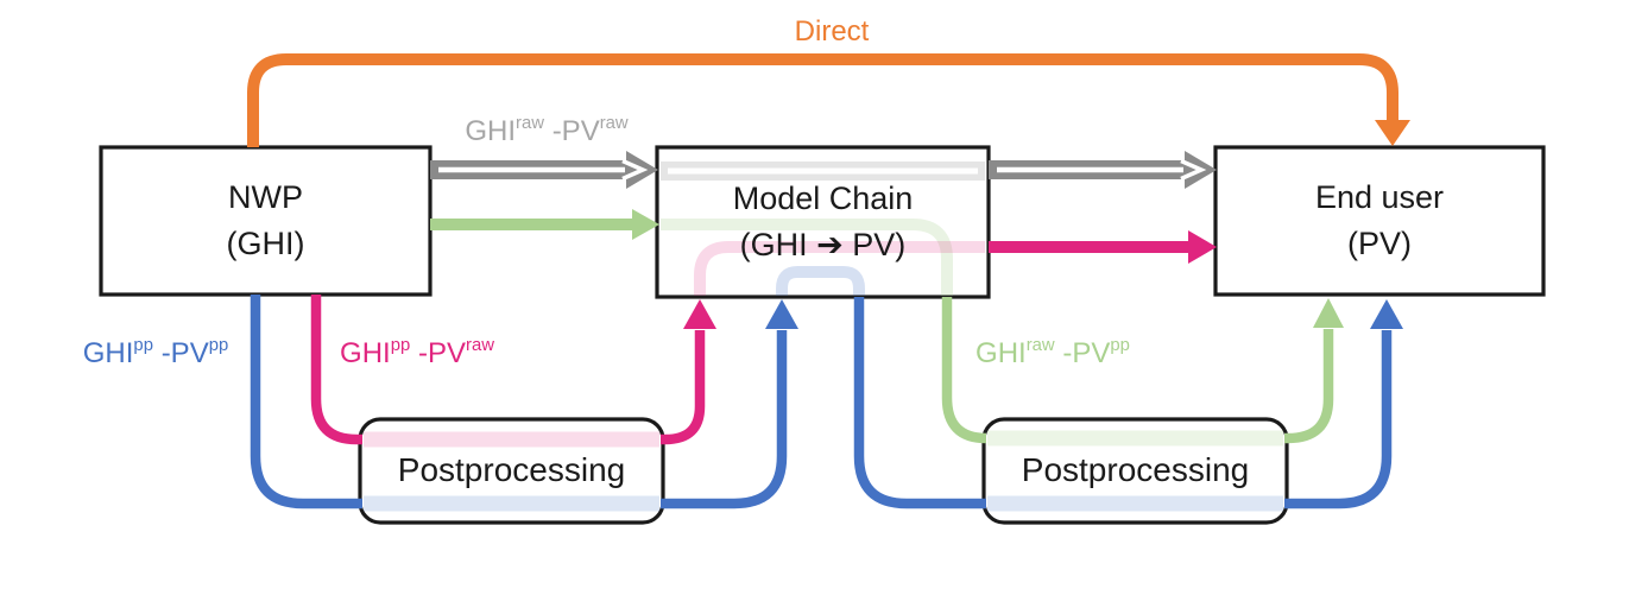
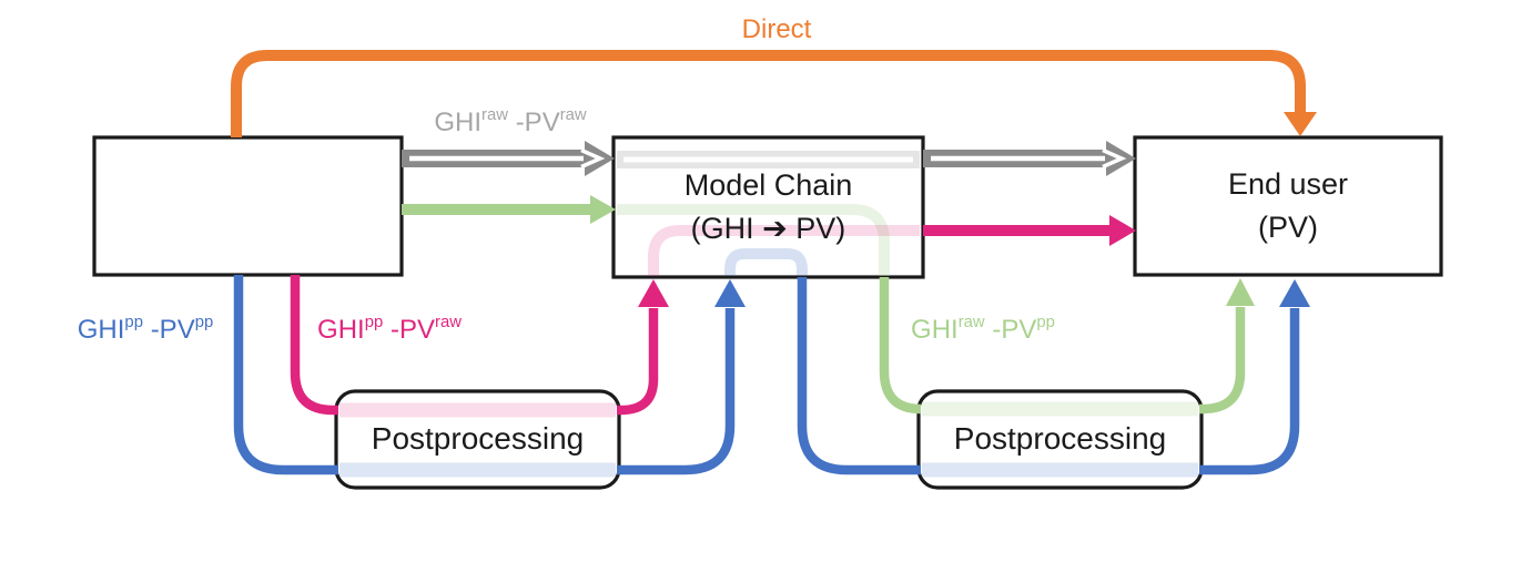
- NWP
- (GHI)
  Model Chain
  (GHI ➔ PV)
  End user
  (PV)
  Postprocessing
  Postprocessing
  Direct
  GHIraw -PVraw
  GHIpp -PVpp
  GHIpp -PVraw
  GHIraw -PVpp
